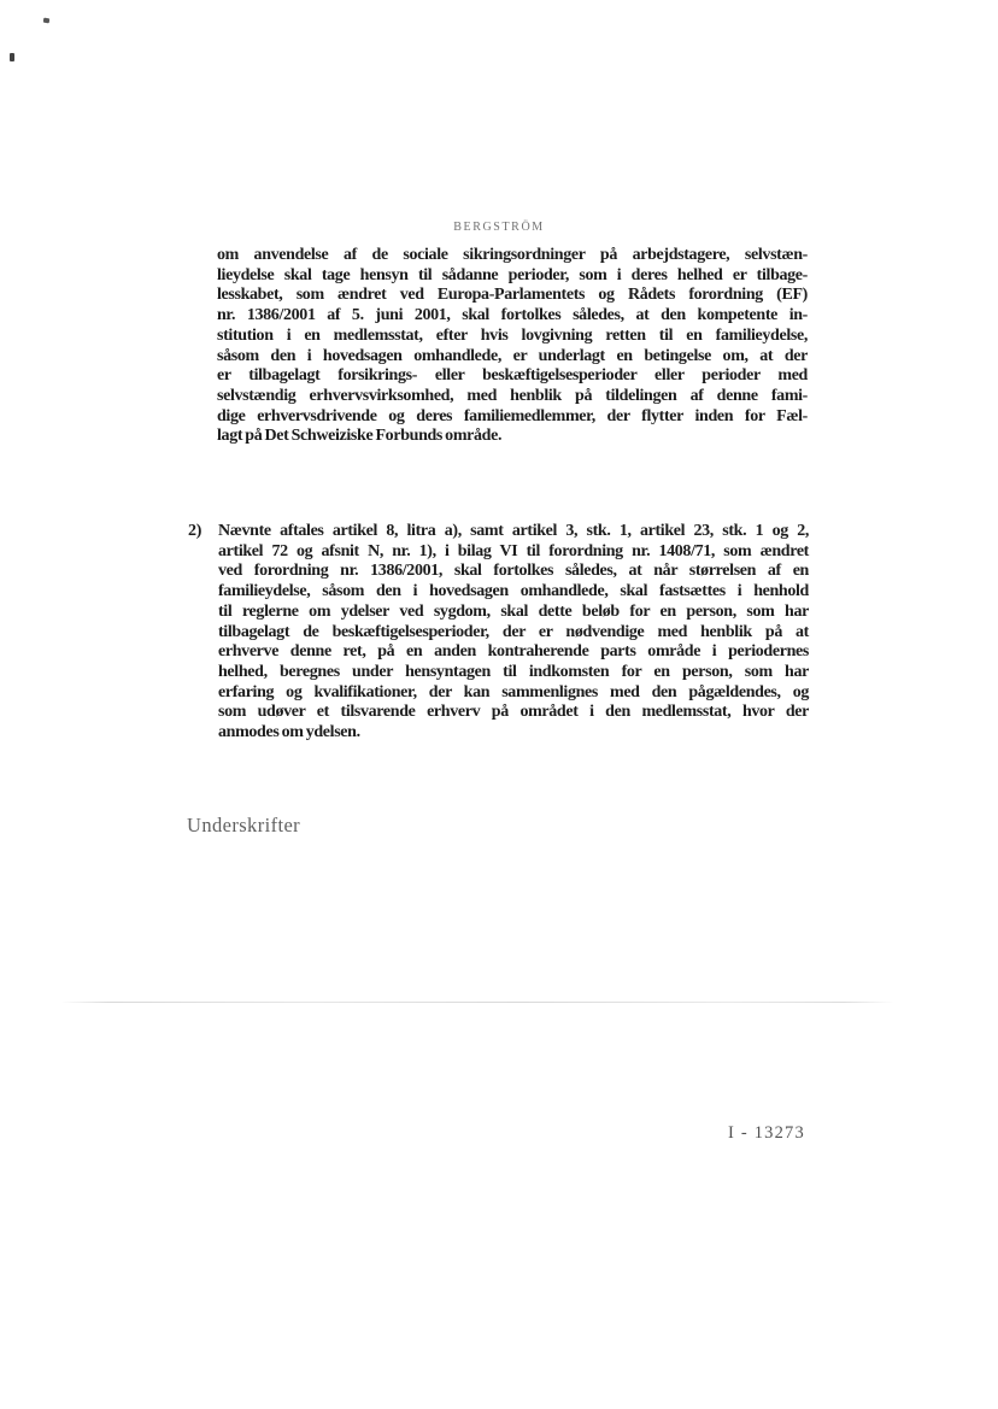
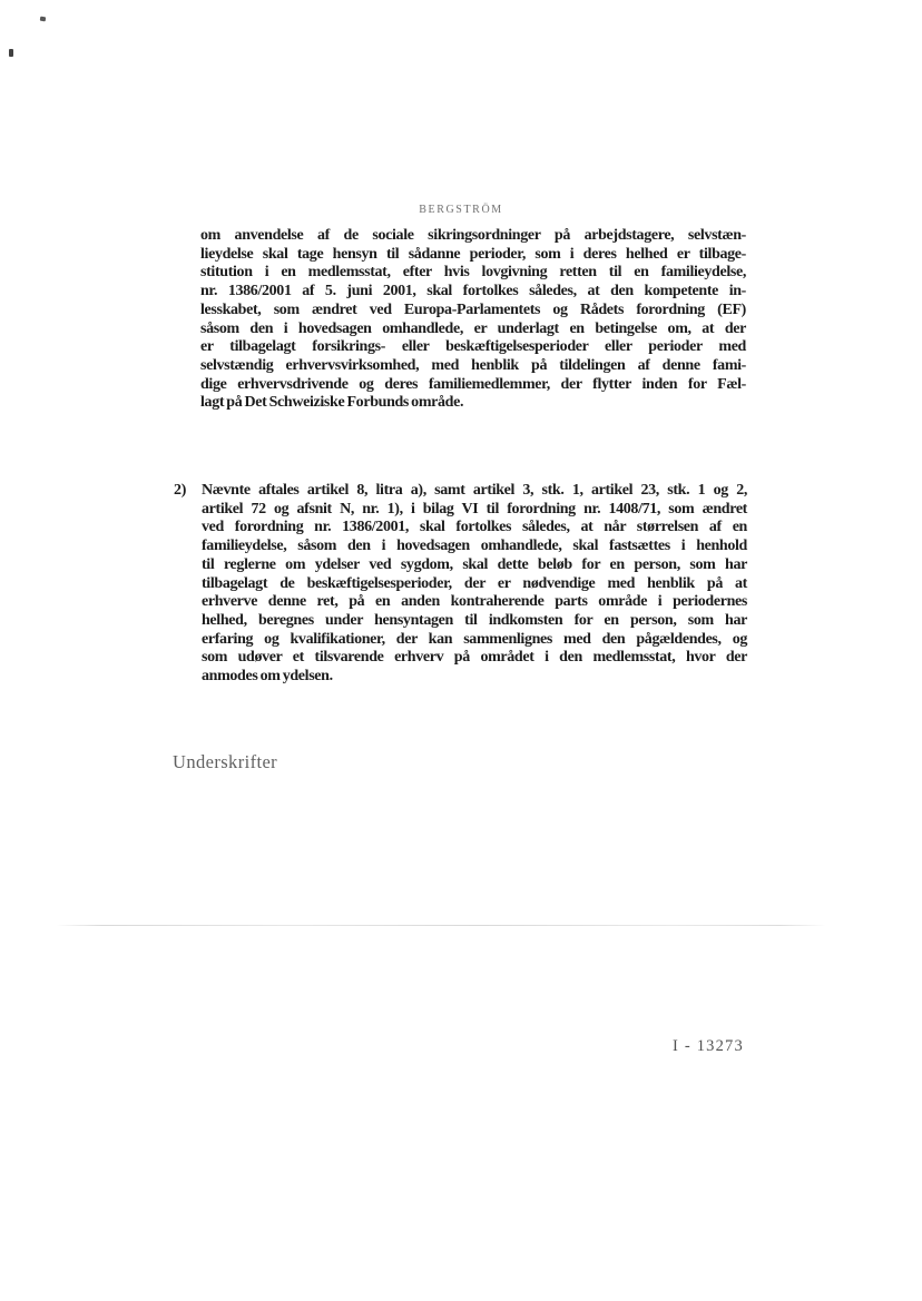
  BERGSTRÖM
  om anvendelse af de sociale sikringsordninger på arbejdstagere, selvstæn-
  lieydelse skal tage hensyn til sådanne perioder, som i deres helhed er tilbage-
- lesskabet, som ændret ved Europa-Parlamentets og Rådets forordning (EF)
+ stitution i en medlemsstat, efter hvis lovgivning retten til en familieydelse,
  nr. 1386/2001 af 5. juni 2001, skal fortolkes således, at den kompetente in-
- stitution i en medlemsstat, efter hvis lovgivning retten til en familieydelse,
+ lesskabet, som ændret ved Europa-Parlamentets og Rådets forordning (EF)
  såsom den i hovedsagen omhandlede, er underlagt en betingelse om, at der
  er tilbagelagt forsikrings- eller beskæftigelsesperioder eller perioder med
  selvstændig erhvervsvirksomhed, med henblik på tildelingen af denne fami-
  dige erhvervsdrivende og deres familiemedlemmer, der flytter inden for Fæl-
  lagt på Det Schweiziske Forbunds område.
  2)
  Nævnte aftales artikel 8, litra a), samt artikel 3, stk. 1, artikel 23, stk. 1 og 2,
  artikel 72 og afsnit N, nr. 1), i bilag VI til forordning nr. 1408/71, som ændret
  ved forordning nr. 1386/2001, skal fortolkes således, at når størrelsen af en
  familieydelse, såsom den i hovedsagen omhandlede, skal fastsættes i henhold
  til reglerne om ydelser ved sygdom, skal dette beløb for en person, som har
  tilbagelagt de beskæftigelsesperioder, der er nødvendige med henblik på at
  erhverve denne ret, på en anden kontraherende parts område i periodernes
  helhed, beregnes under hensyntagen til indkomsten for en person, som har
  erfaring og kvalifikationer, der kan sammenlignes med den pågældendes, og
  som udøver et tilsvarende erhverv på området i den medlemsstat, hvor der
  anmodes om ydelsen.
  Underskrifter
  I - 13273
